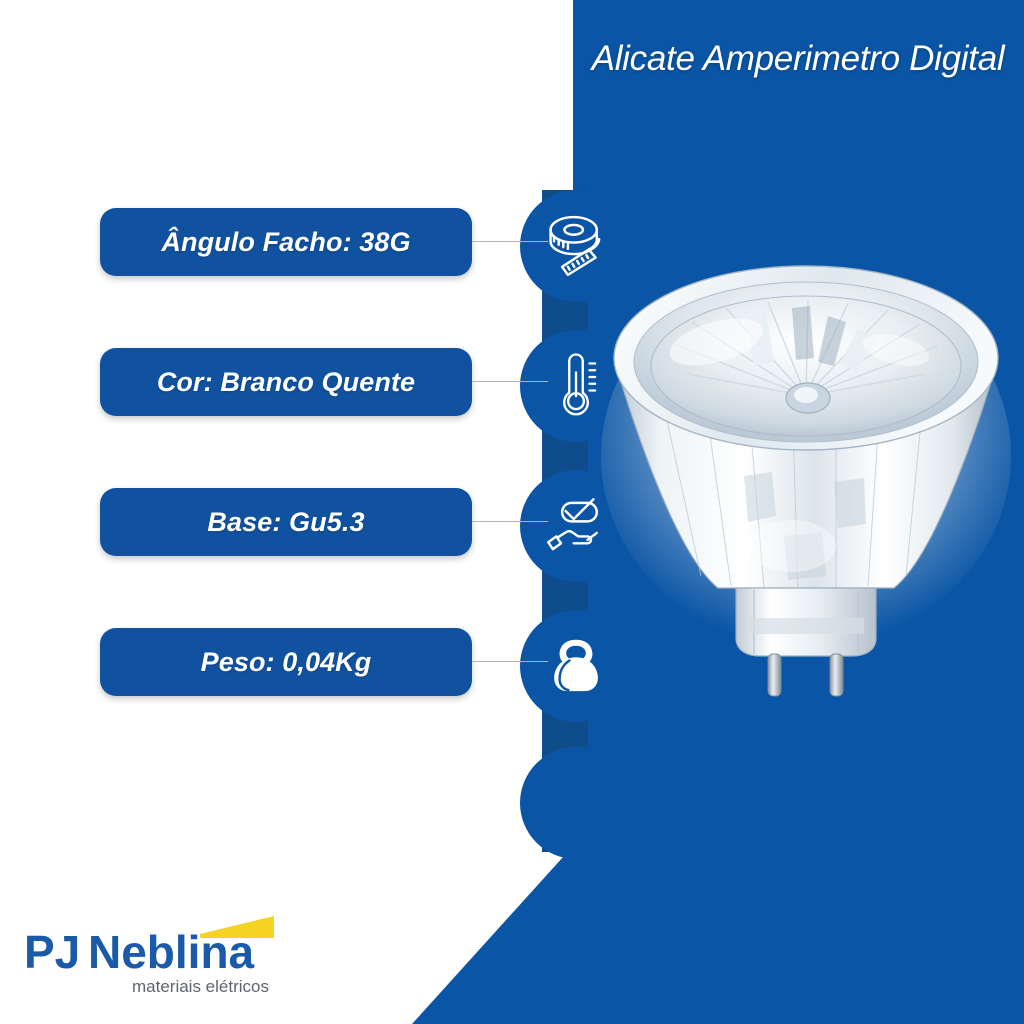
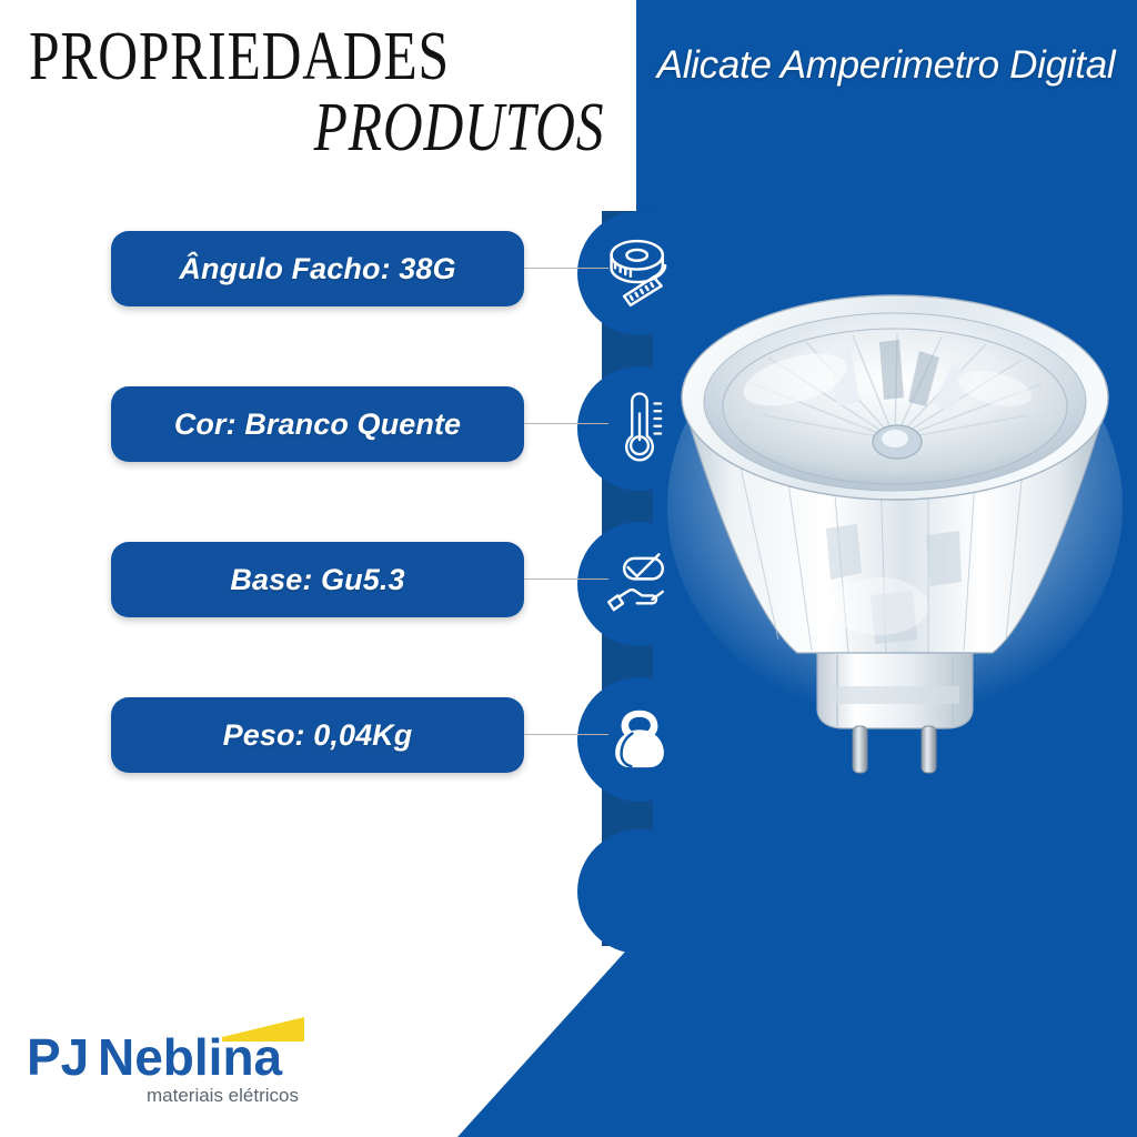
+ PROPRIEDADES
+ PRODUTOS
  Alicate Amperimetro Digital
  Ângulo Facho: 38G
  Cor: Branco Quente
  Base: Gu5.3
  Peso: 0,04Kg
  PJ
  Neblina
  materiais elétricos
